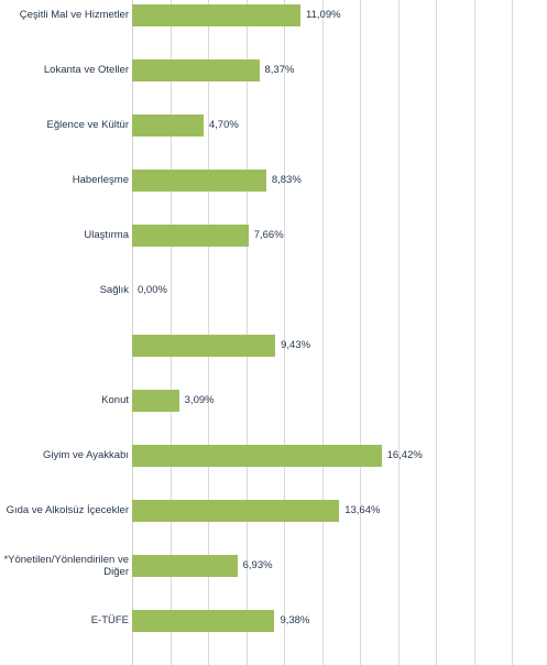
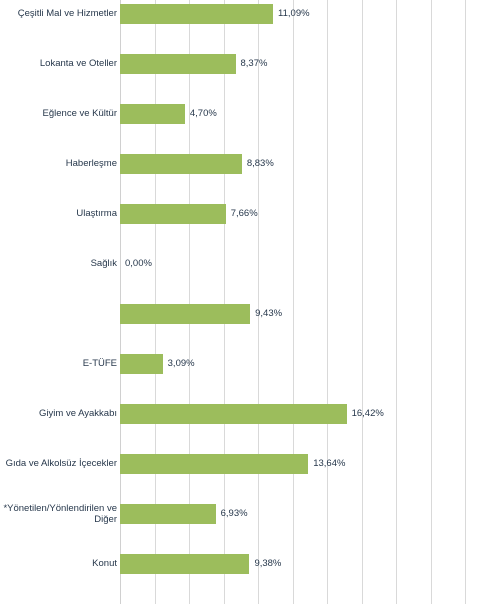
  Çeşitli Mal ve Hizmetler
  11,09%
  Lokanta ve Oteller
  8,37%
  Eğlence ve Kültür
  4,70%
  Haberleşme
  8,83%
  Ulaştırma
  7,66%
  Sağlık
  0,00%
  9,43%
- Konut
+ E-TÜFE
  3,09%
  Giyim ve Ayakkabı
  16,42%
  Gıda ve Alkolsüz İçecekler
  13,64%
  *Yönetilen/Yönlendirilen ve
  Diğer
  6,93%
- E-TÜFE
+ Konut
  9,38%
